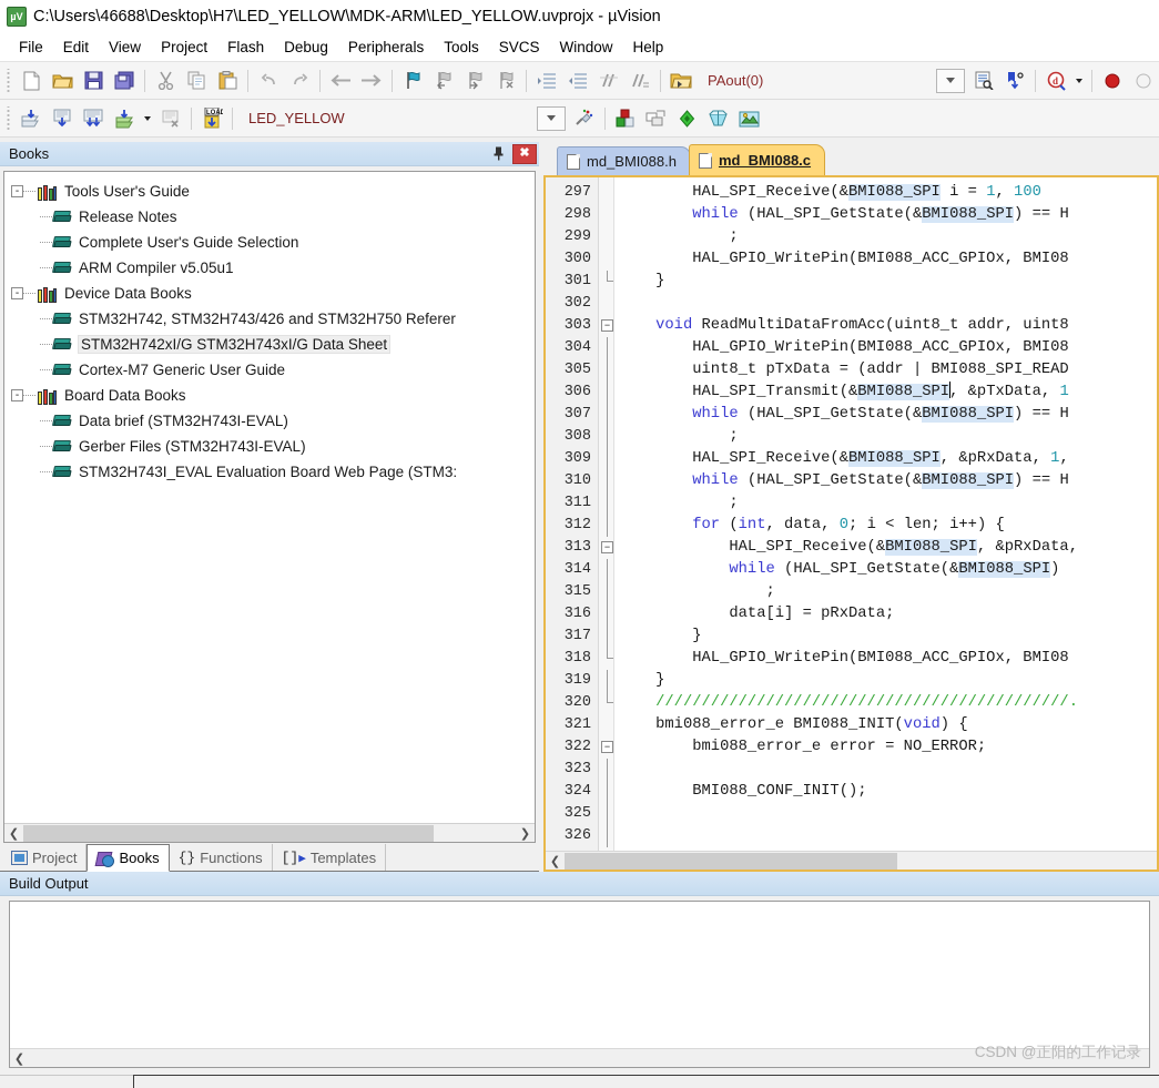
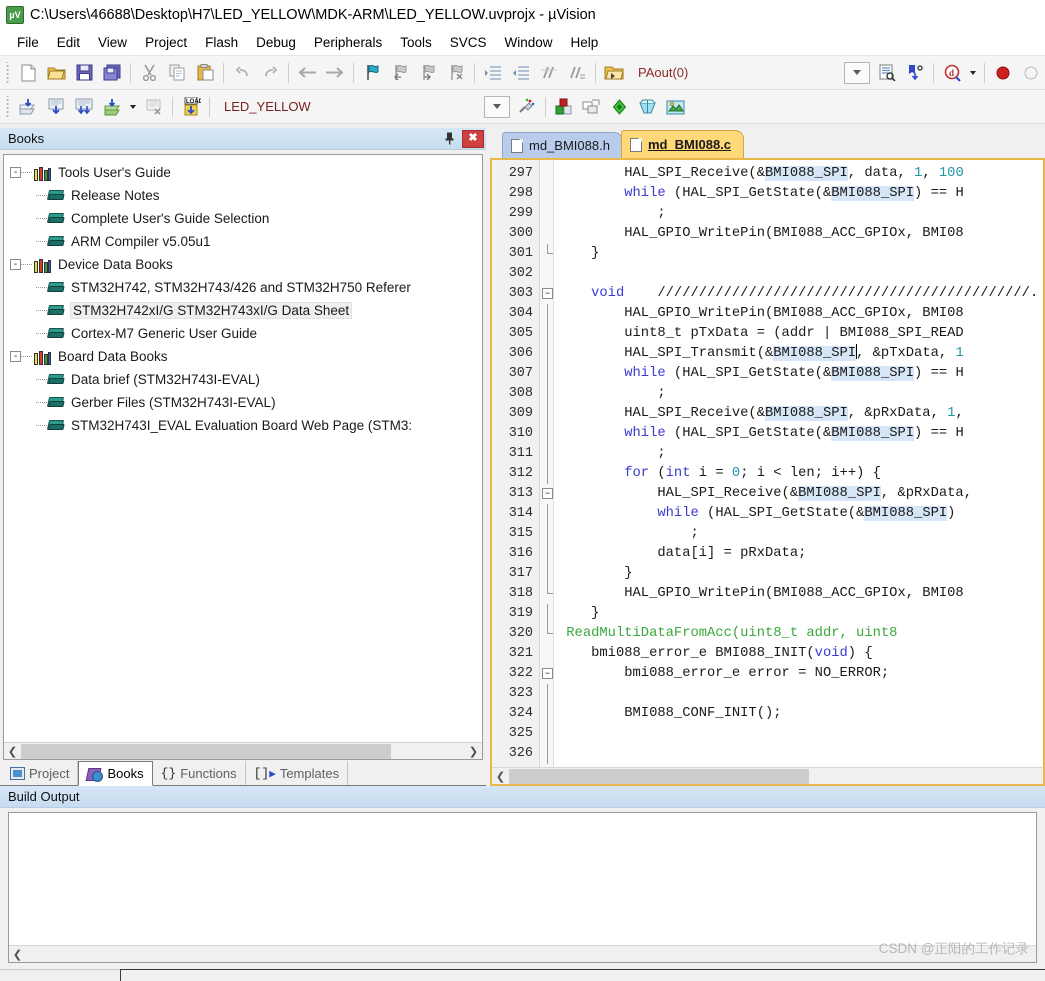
  µV
  C:\Users\46688\Desktop\H7\LED_YELLOW\MDK-ARM\LED_YELLOW.uvprojx - µVision
  File
  Edit
  View
  Project
  Flash
  Debug
  Peripherals
  Tools
  SVCS
  Window
  Help
  PAout(0)
  d
  LED_YELLOW
  Books
  ✖
  -
  Tools User's Guide
  Release Notes
  Complete User's Guide Selection
  ARM Compiler v5.05u1
  -
  Device Data Books
  STM32H742, STM32H743/426 and STM32H750 Referer
  STM32H742xI/G STM32H743xI/G Data Sheet
  Cortex-M7 Generic User Guide
  -
  Board Data Books
  Data brief (STM32H743I-EVAL)
  Gerber Files (STM32H743I-EVAL)
  STM32H743I_EVAL Evaluation Board Web Page (STM3:
  ❮
  ❯
  Project
  Books
  {}
  Functions
  []▶
  Templates
  md_BMI088.h
  md_BMI088.c
  297
  298
  299
  300
  301
  302
  303
  304
  305
  306
  307
  308
  309
  310
  311
  312
  313
  314
  315
  316
  317
  318
  319
  320
  321
  322
  323
  324
  325
  326
  −
  −
  −
- HAL_SPI_Receive(&BMI088_SPI i = 1, 100
+ HAL_SPI_Receive(&BMI088_SPI, data, 1, 100
  while (HAL_SPI_GetState(&BMI088_SPI) == H
  ;
  HAL_GPIO_WritePin(BMI088_ACC_GPIOx, BMI08
  }
- void ReadMultiDataFromAcc(uint8_t addr, uint8
+ void /////////////////////////////////////////////.
  HAL_GPIO_WritePin(BMI088_ACC_GPIOx, BMI08
  uint8_t pTxData = (addr | BMI088_SPI_READ
  HAL_SPI_Transmit(&BMI088_SPI, &pTxData, 1
  while (HAL_SPI_GetState(&BMI088_SPI) == H
  ;
  HAL_SPI_Receive(&BMI088_SPI, &pRxData, 1,
  while (HAL_SPI_GetState(&BMI088_SPI) == H
  ;
- for (int, data, 0; i < len; i++) {
+ for (int i = 0; i < len; i++) {
  HAL_SPI_Receive(&BMI088_SPI, &pRxData,
  while (HAL_SPI_GetState(&BMI088_SPI)
  ;
  data[i] = pRxData;
  }
  HAL_GPIO_WritePin(BMI088_ACC_GPIOx, BMI08
  }
- /////////////////////////////////////////////.
+ ReadMultiDataFromAcc(uint8_t addr, uint8
  bmi088_error_e BMI088_INIT(void) {
  bmi088_error_e error = NO_ERROR;
  BMI088_CONF_INIT();
  ❮
  Build Output
  ❮
  CSDN @正阳的工作记录
